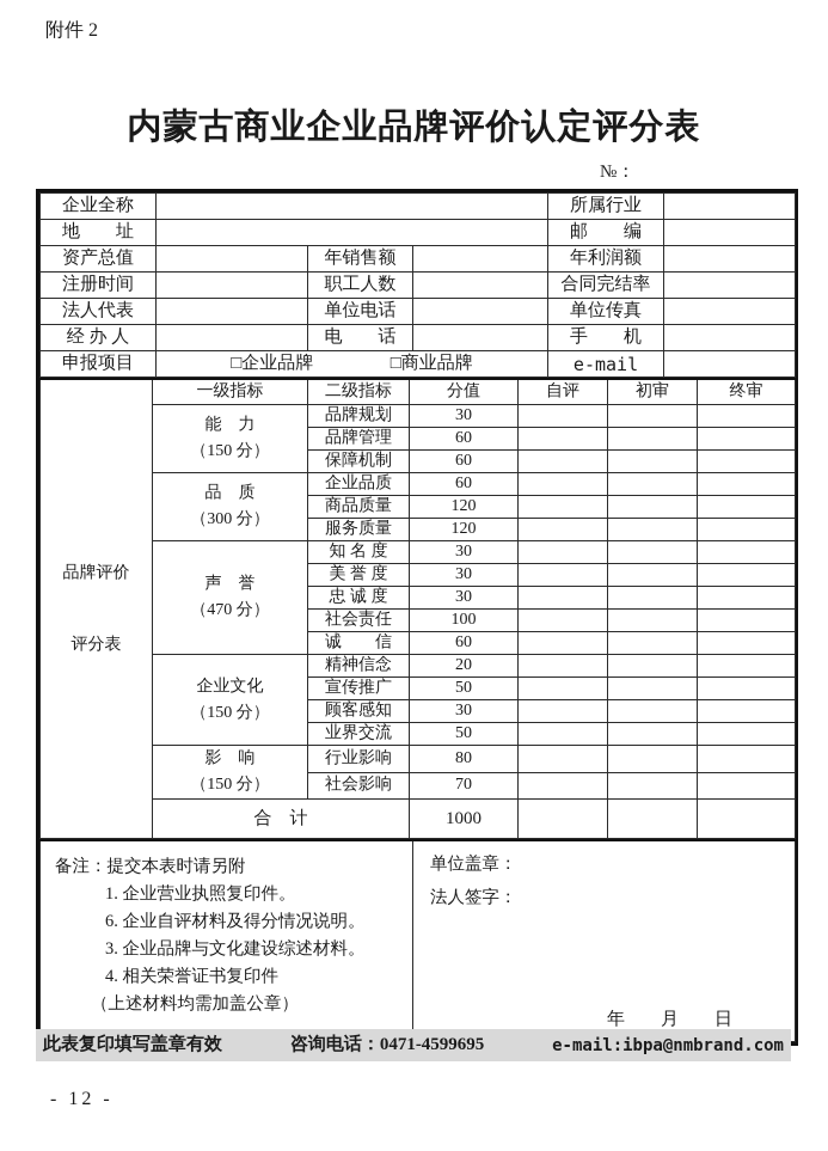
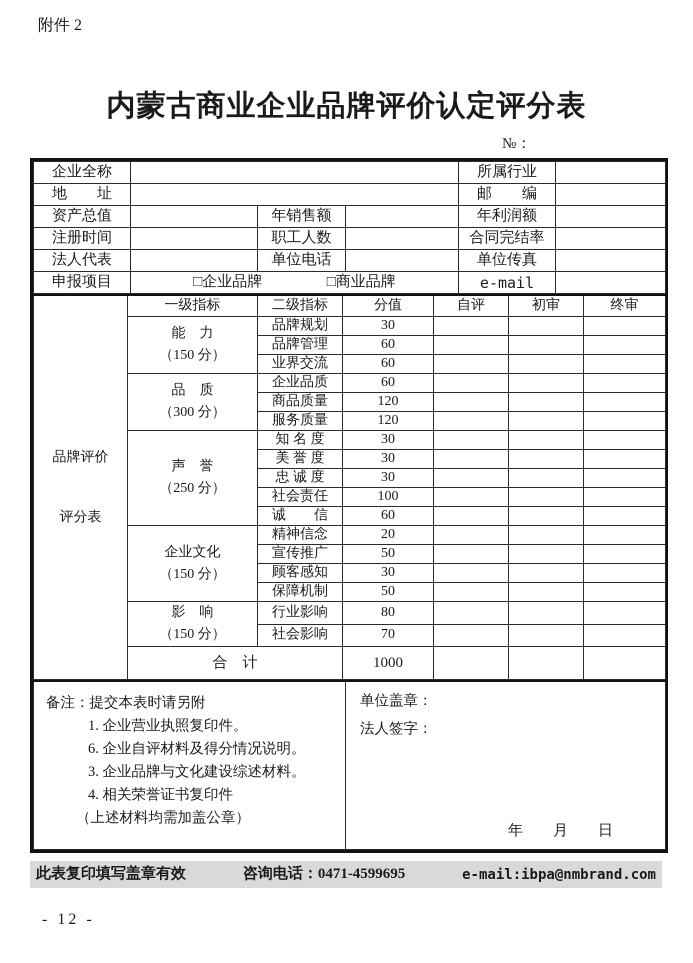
  附件 2
  内蒙古商业企业品牌评价认定评分表
  №：
  企业全称		所属行业
  地 址		邮 编
  资产总值		年销售额		年利润额
  注册时间		职工人数		合同完结率
  法人代表		单位电话		单位传真
- 经 办 人		电 话		手 机
  申报项目	□企业品牌 □商业品牌	e-mail
  品牌评价 评分表	一级指标	二级指标	分值	自评	初审	终审
  能 力 （150 分）	品牌规划	30
  品牌管理	60
- 保障机制	60
+ 业界交流	60
  品 质 （300 分）	企业品质	60
  商品质量	120
  服务质量	120
- 声 誉 （470 分）	知 名 度	30
+ 声 誉 （250 分）	知 名 度	30
  美 誉 度	30
  忠 诚 度	30
  社会责任	100
  诚 信	60
  企业文化 （150 分）	精神信念	20
  宣传推广	50
  顾客感知	30
- 业界交流	50
+ 保障机制	50
  影 响 （150 分）	行业影响	80
  社会影响	70
  合 计	1000
  备注：提交本表时请另附 1. 企业营业执照复印件。 6. 企业自评材料及得分情况说明。 3. 企业品牌与文化建设综述材料。 4. 相关荣誉证书复印件 （上述材料均需加盖公章）	单位盖章： 法人签字： 年 月 日
  此表复印填写盖章有效
  咨询电话：0471-4599695
  e-mail:ibpa@nmbrand.com
  - 12 -
